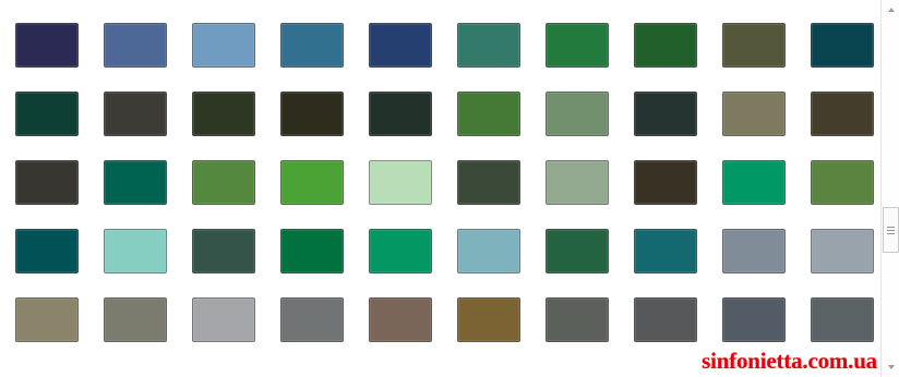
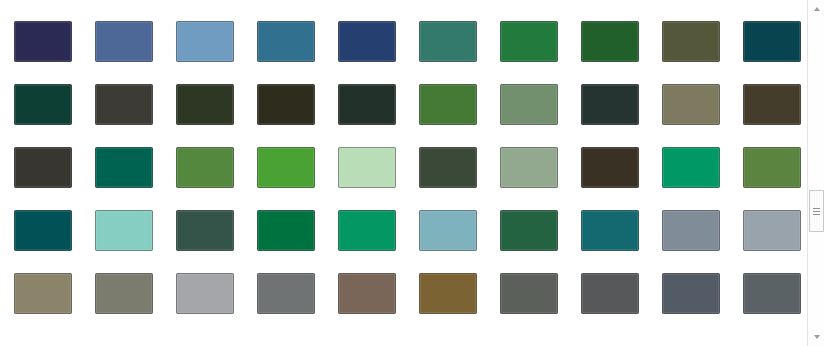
- sinfonietta.com.ua
